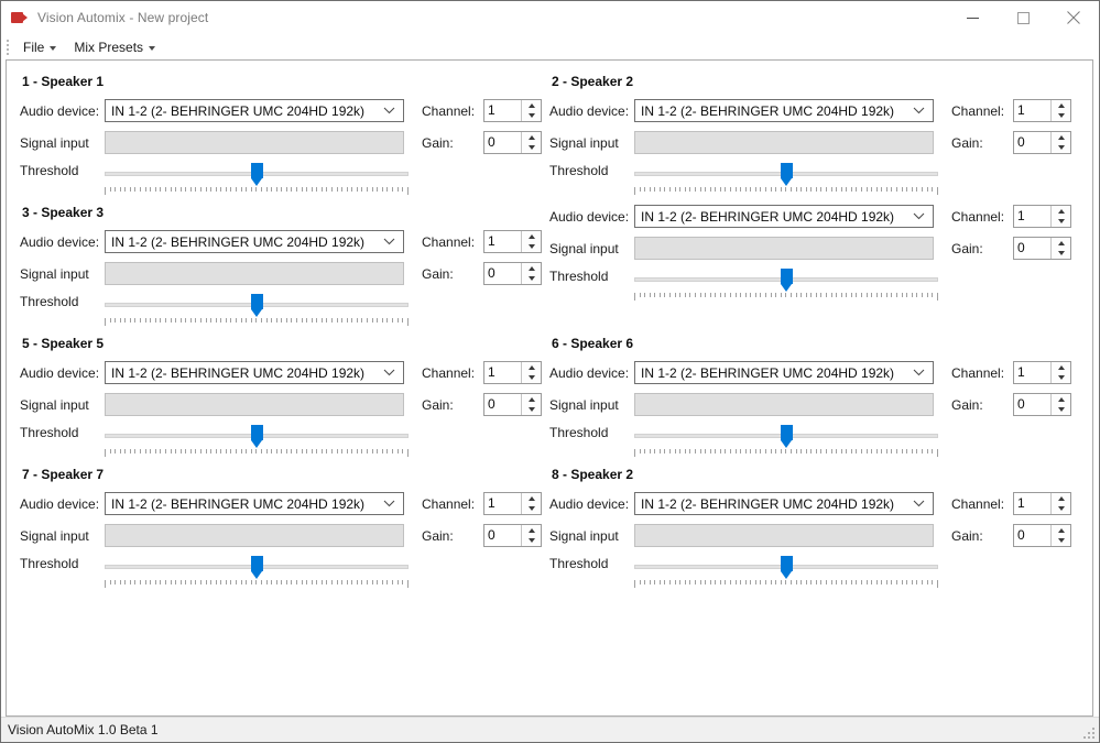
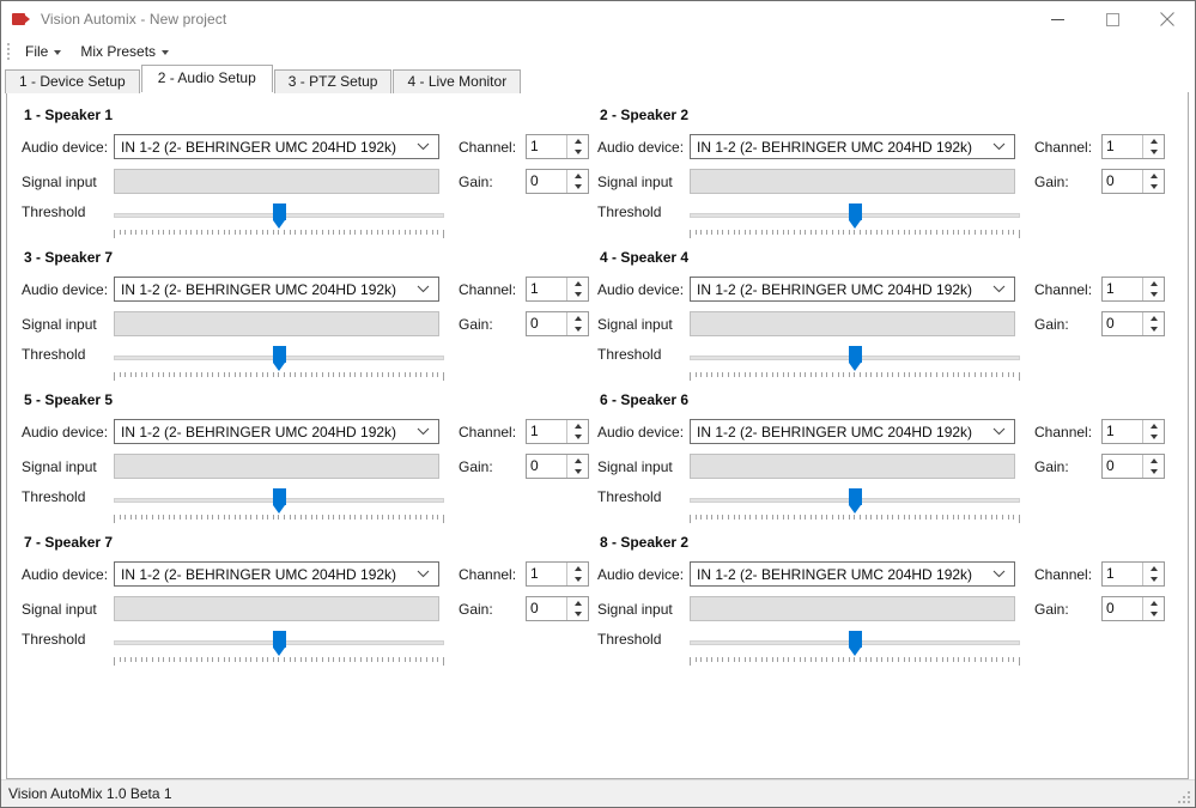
  Vision Automix - New project
  File
  Mix Presets
+ 1 - Device Setup
+ 2 - Audio Setup
+ 3 - PTZ Setup
+ 4 - Live Monitor
  1 - Speaker 1
  Audio device:
  IN 1-2 (2- BEHRINGER UMC 204HD 192k)
  Channel:
  1
  Signal input
  Gain:
  0
  Threshold
  2 - Speaker 2
  Audio device:
  IN 1-2 (2- BEHRINGER UMC 204HD 192k)
  Channel:
  1
  Signal input
  Gain:
  0
  Threshold
- 3 - Speaker 3
+ 3 - Speaker 7
  Audio device:
  IN 1-2 (2- BEHRINGER UMC 204HD 192k)
  Channel:
  1
  Signal input
  Gain:
  0
  Threshold
+ 4 - Speaker 4
  Audio device:
  IN 1-2 (2- BEHRINGER UMC 204HD 192k)
  Channel:
  1
  Signal input
  Gain:
  0
  Threshold
  5 - Speaker 5
  Audio device:
  IN 1-2 (2- BEHRINGER UMC 204HD 192k)
  Channel:
  1
  Signal input
  Gain:
  0
  Threshold
  6 - Speaker 6
  Audio device:
  IN 1-2 (2- BEHRINGER UMC 204HD 192k)
  Channel:
  1
  Signal input
  Gain:
  0
  Threshold
  7 - Speaker 7
  Audio device:
  IN 1-2 (2- BEHRINGER UMC 204HD 192k)
  Channel:
  1
  Signal input
  Gain:
  0
  Threshold
  8 - Speaker 2
  Audio device:
  IN 1-2 (2- BEHRINGER UMC 204HD 192k)
  Channel:
  1
  Signal input
  Gain:
  0
  Threshold
  Vision AutoMix 1.0 Beta 1
